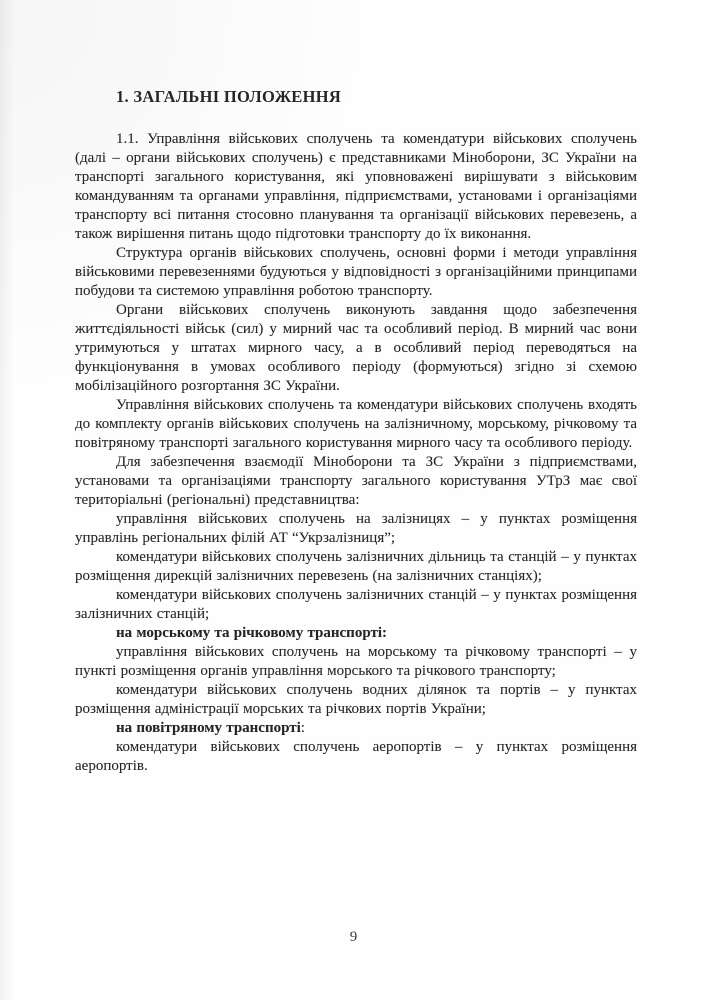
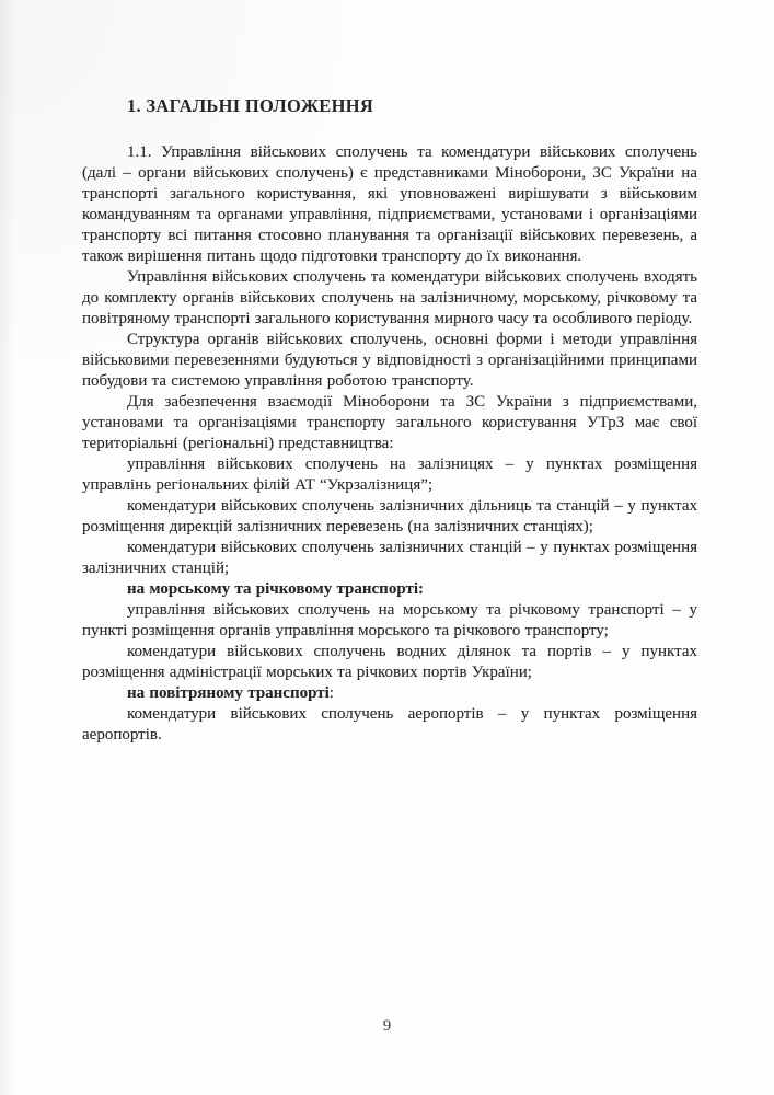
  1. ЗАГАЛЬНІ ПОЛОЖЕННЯ
  1.1. Управління військових сполучень та комендатури військових сполучень (далі – органи військових сполучень) є представниками Міноборони, ЗС України на транспорті загального користування, які уповноважені вирішувати з військовим командуванням та органами управління, підприємствами, установами і організаціями транспорту всі питання стосовно планування та організації військових перевезень, а також вирішення питань щодо підготовки транспорту до їх виконання.
- Структура органів військових сполучень, основні форми і методи управління військовими перевезеннями будуються у відповідності з організаційними принципами побудови та системою управління роботою транспорту.
+ Управління військових сполучень та комендатури військових сполучень входять до комплекту органів військових сполучень на залізничному, морському, річковому та повітряному транспорті загального користування мирного часу та особливого періоду.
- Органи військових сполучень виконують завдання щодо забезпечення життєдіяльності військ (сил) у мирний час та особливий період. В мирний час вони утримуються у штатах мирного часу, а в особливий період переводяться на функціонування в умовах особливого періоду (формуються) згідно зі схемою мобілізаційного розгортання ЗС України.
- Управління військових сполучень та комендатури військових сполучень входять до комплекту органів військових сполучень на залізничному, морському, річковому та повітряному транспорті загального користування мирного часу та особливого періоду.
+ Структура органів військових сполучень, основні форми і методи управління військовими перевезеннями будуються у відповідності з організаційними принципами побудови та системою управління роботою транспорту.
  Для забезпечення взаємодії Міноборони та ЗС України з підприємствами, установами та організаціями транспорту загального користування УТрЗ має свої територіальні (регіональні) представництва:
  управління військових сполучень на залізницях – у пунктах розміщення управлінь регіональних філій АТ “Укрзалізниця”;
  комендатури військових сполучень залізничних дільниць та станцій – у пунктах розміщення дирекцій залізничних перевезень (на залізничних станціях);
  комендатури військових сполучень залізничних станцій – у пунктах розміщення залізничних станцій;
  на морському та річковому транспорті:
  управління військових сполучень на морському та річковому транспорті – у пункті розміщення органів управління морського та річкового транспорту;
  комендатури військових сполучень водних ділянок та портів – у пунктах розміщення адміністрації морських та річкових портів України;
  на повітряному транспорті:
  комендатури військових сполучень аеропортів – у пунктах розміщення аеропортів.
  9
